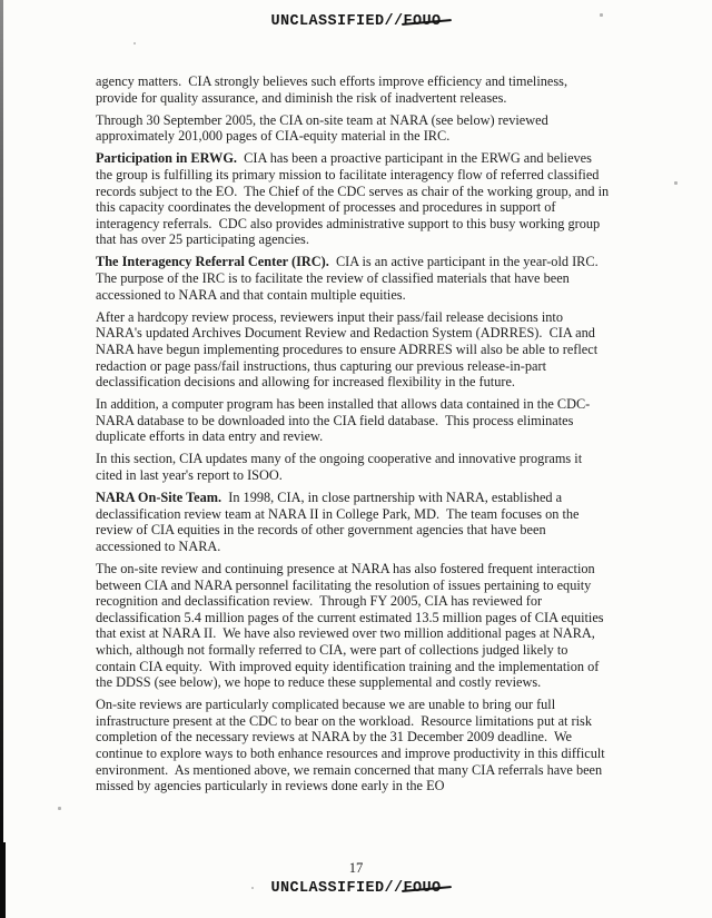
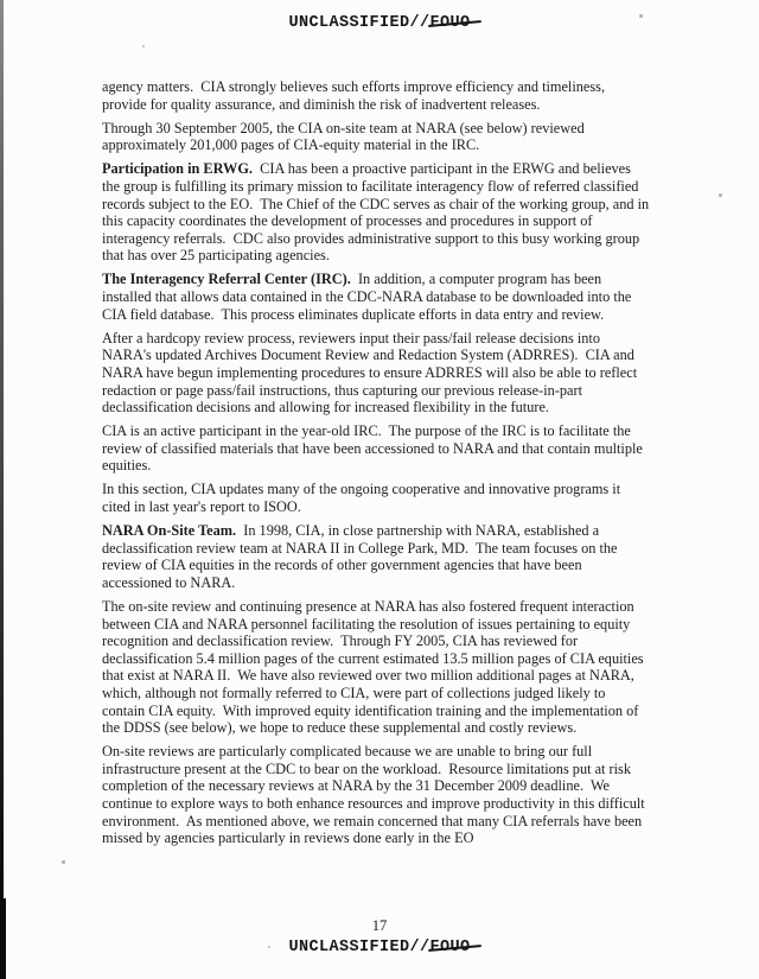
  UNCLASSIFIED//FOUO
  agency matters. CIA strongly believes such efforts improve efficiency and timeliness, provide for quality assurance, and diminish the risk of inadvertent releases.
  Through 30 September 2005, the CIA on-site team at NARA (see below) reviewed approximately 201,000 pages of CIA-equity material in the IRC.
  Participation in ERWG. CIA has been a proactive participant in the ERWG and believes the group is fulfilling its primary mission to facilitate interagency flow of referred classified records subject to the EO. The Chief of the CDC serves as chair of the working group, and in this capacity coordinates the development of processes and procedures in support of interagency referrals. CDC also provides administrative support to this busy working group that has over 25 participating agencies.
- The Interagency Referral Center (IRC). CIA is an active participant in the year-old IRC. The purpose of the IRC is to facilitate the review of classified materials that have been accessioned to NARA and that contain multiple equities.
+ The Interagency Referral Center (IRC). In addition, a computer program has been installed that allows data contained in the CDC-NARA database to be downloaded into the CIA field database. This process eliminates duplicate efforts in data entry and review.
  After a hardcopy review process, reviewers input their pass/fail release decisions into NARA's updated Archives Document Review and Redaction System (ADRRES). CIA and NARA have begun implementing procedures to ensure ADRRES will also be able to reflect redaction or page pass/fail instructions, thus capturing our previous release-in-part declassification decisions and allowing for increased flexibility in the future.
- In addition, a computer program has been installed that allows data contained in the CDC-NARA database to be downloaded into the CIA field database. This process eliminates duplicate efforts in data entry and review.
+ CIA is an active participant in the year-old IRC. The purpose of the IRC is to facilitate the review of classified materials that have been accessioned to NARA and that contain multiple equities.
  In this section, CIA updates many of the ongoing cooperative and innovative programs it cited in last year's report to ISOO.
  NARA On-Site Team. In 1998, CIA, in close partnership with NARA, established a declassification review team at NARA II in College Park, MD. The team focuses on the review of CIA equities in the records of other government agencies that have been accessioned to NARA.
  The on-site review and continuing presence at NARA has also fostered frequent interaction between CIA and NARA personnel facilitating the resolution of issues pertaining to equity recognition and declassification review. Through FY 2005, CIA has reviewed for declassification 5.4 million pages of the current estimated 13.5 million pages of CIA equities that exist at NARA II. We have also reviewed over two million additional pages at NARA, which, although not formally referred to CIA, were part of collections judged likely to contain CIA equity. With improved equity identification training and the implementation of the DDSS (see below), we hope to reduce these supplemental and costly reviews.
  On-site reviews are particularly complicated because we are unable to bring our full infrastructure present at the CDC to bear on the workload. Resource limitations put at risk completion of the necessary reviews at NARA by the 31 December 2009 deadline. We continue to explore ways to both enhance resources and improve productivity in this difficult environment. As mentioned above, we remain concerned that many CIA referrals have been missed by agencies particularly in reviews done early in the EO
  17
  UNCLASSIFIED//FOUO
